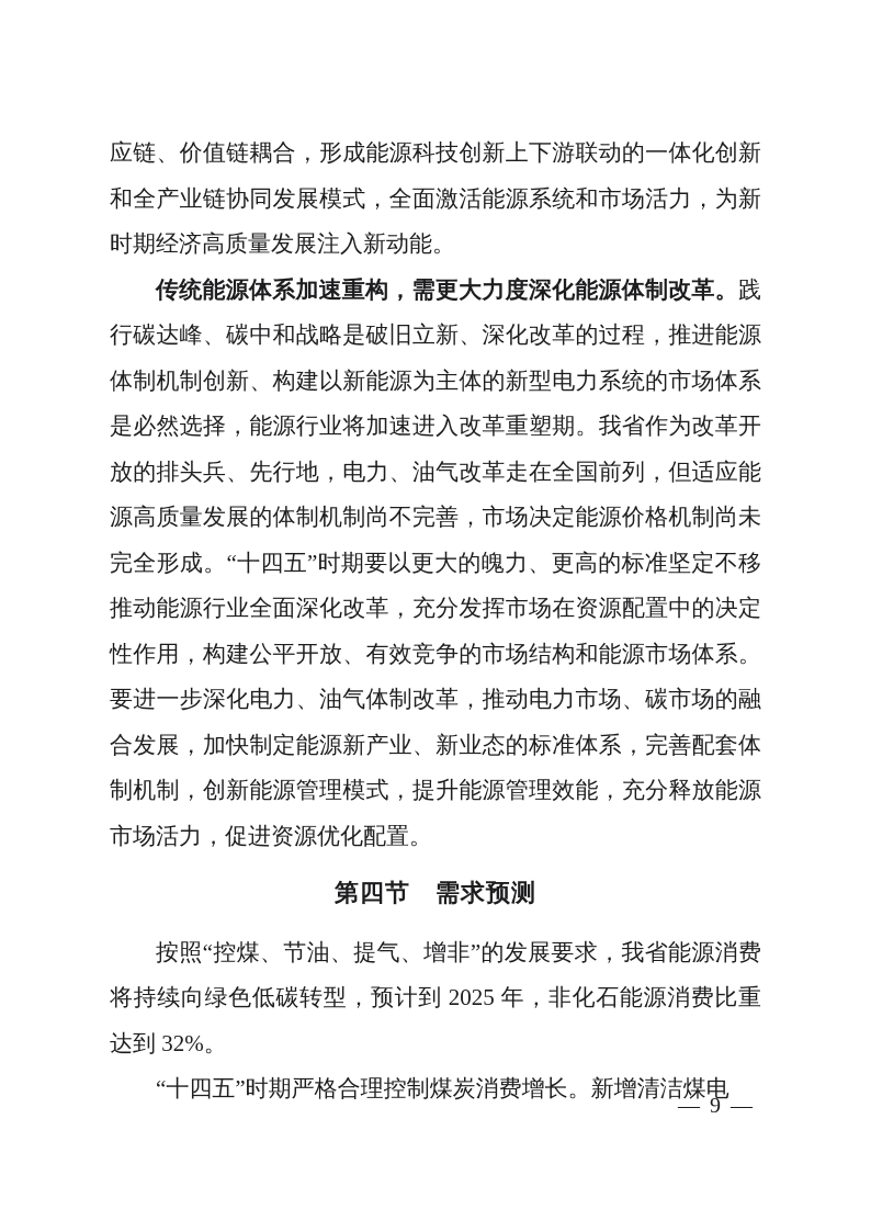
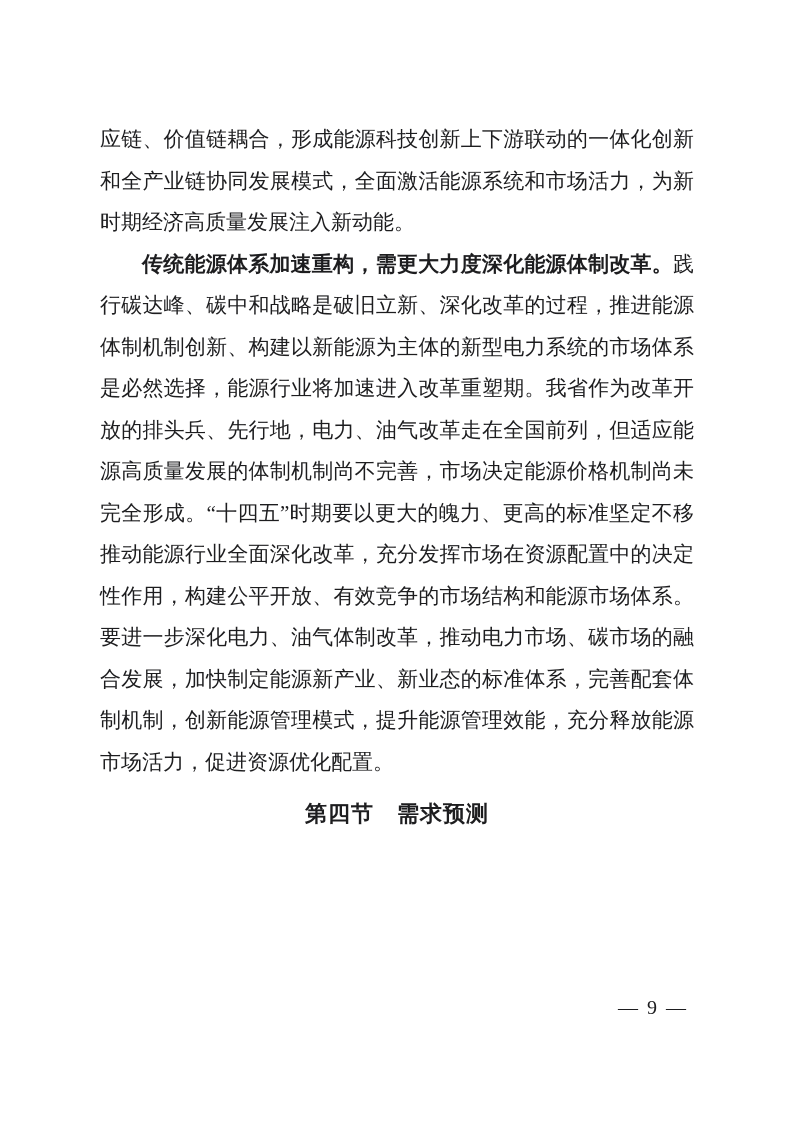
  应链、价值链耦合，形成能源科技创新上下游联动的一体化创新和全产业链协同发展模式，全面激活能源系统和市场活力，为新时期经济高质量发展注入新动能。
  传统能源体系加速重构，需更大力度深化能源体制改革。践行碳达峰、碳中和战略是破旧立新、深化改革的过程，推进能源体制机制创新、构建以新能源为主体的新型电力系统的市场体系是必然选择，能源行业将加速进入改革重塑期。我省作为改革开放的排头兵、先行地，电力、油气改革走在全国前列，但适应能源高质量发展的体制机制尚不完善，市场决定能源价格机制尚未完全形成。“十四五”时期要以更大的魄力、更高的标准坚定不移推动能源行业全面深化改革，充分发挥市场在资源配置中的决定性作用，构建公平开放、有效竞争的市场结构和能源市场体系。要进一步深化电力、油气体制改革，推动电力市场、碳市场的融合发展，加快制定能源新产业、新业态的标准体系，完善配套体制机制，创新能源管理模式，提升能源管理效能，充分释放能源市场活力，促进资源优化配置。
  第四节 需求预测
- 按照“控煤、节油、提气、增非”的发展要求，我省能源消费将持续向绿色低碳转型，预计到 2025 年，非化石能源消费比重达到 32%。
- “十四五”时期严格合理控制煤炭消费增长。新增清洁煤电
  — 9 —
